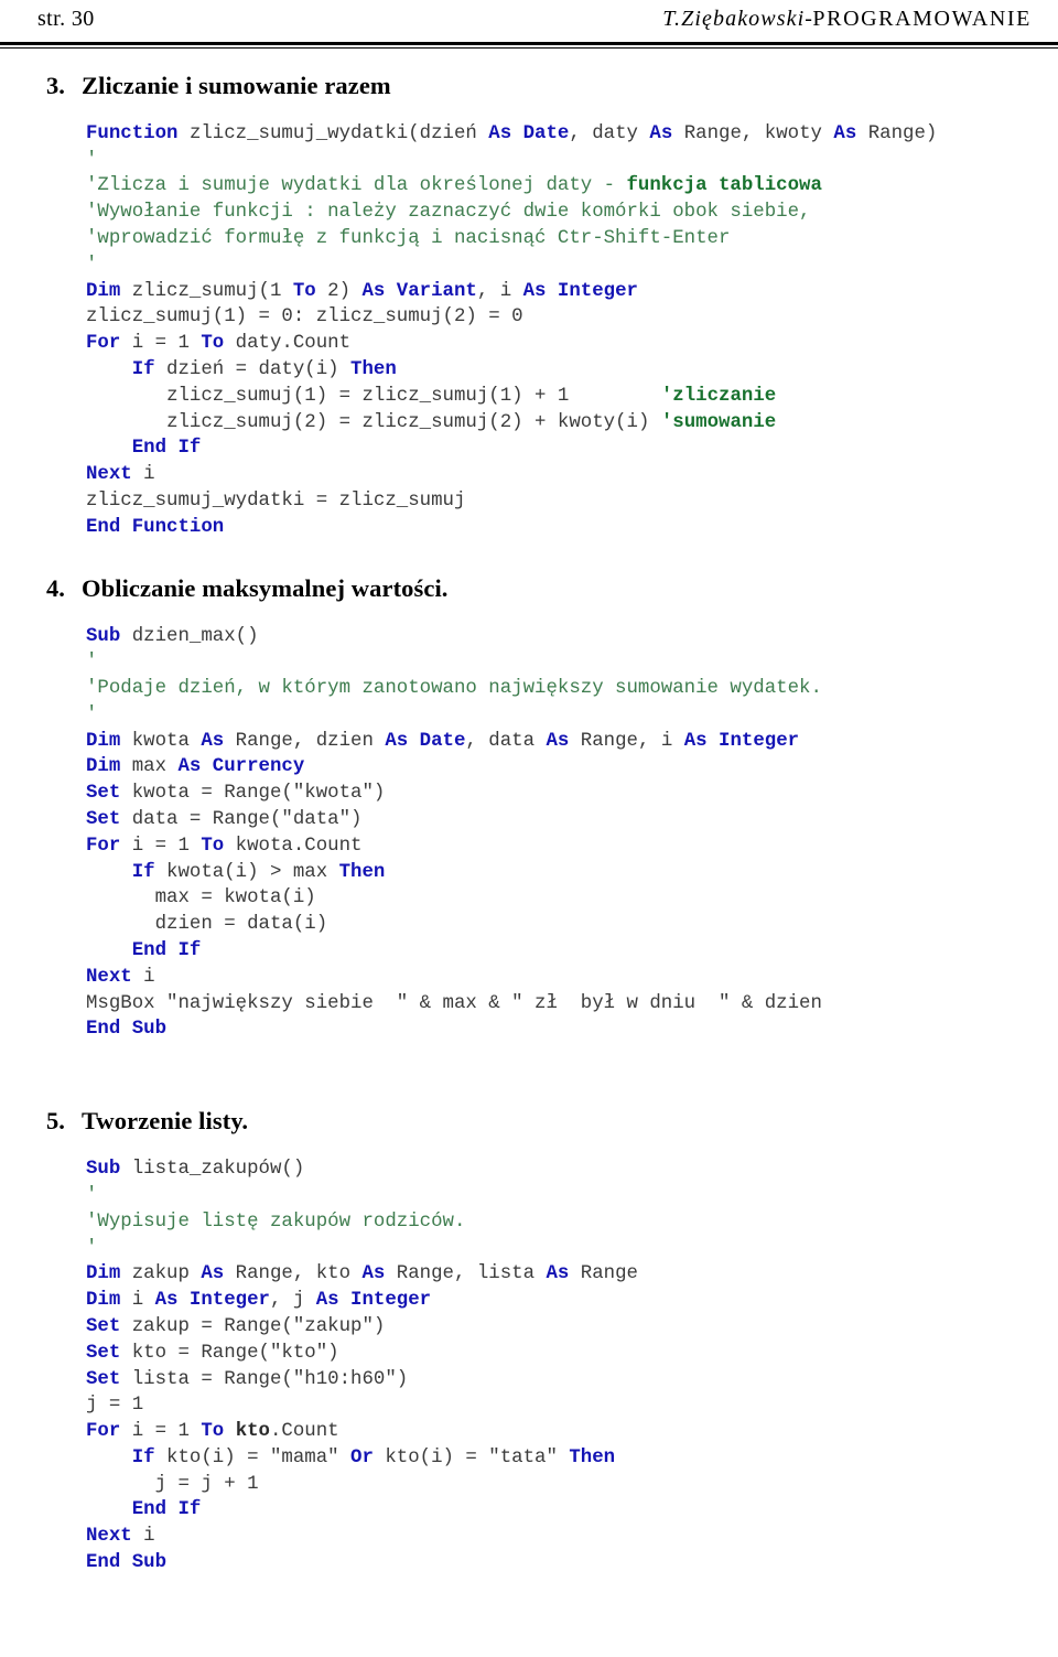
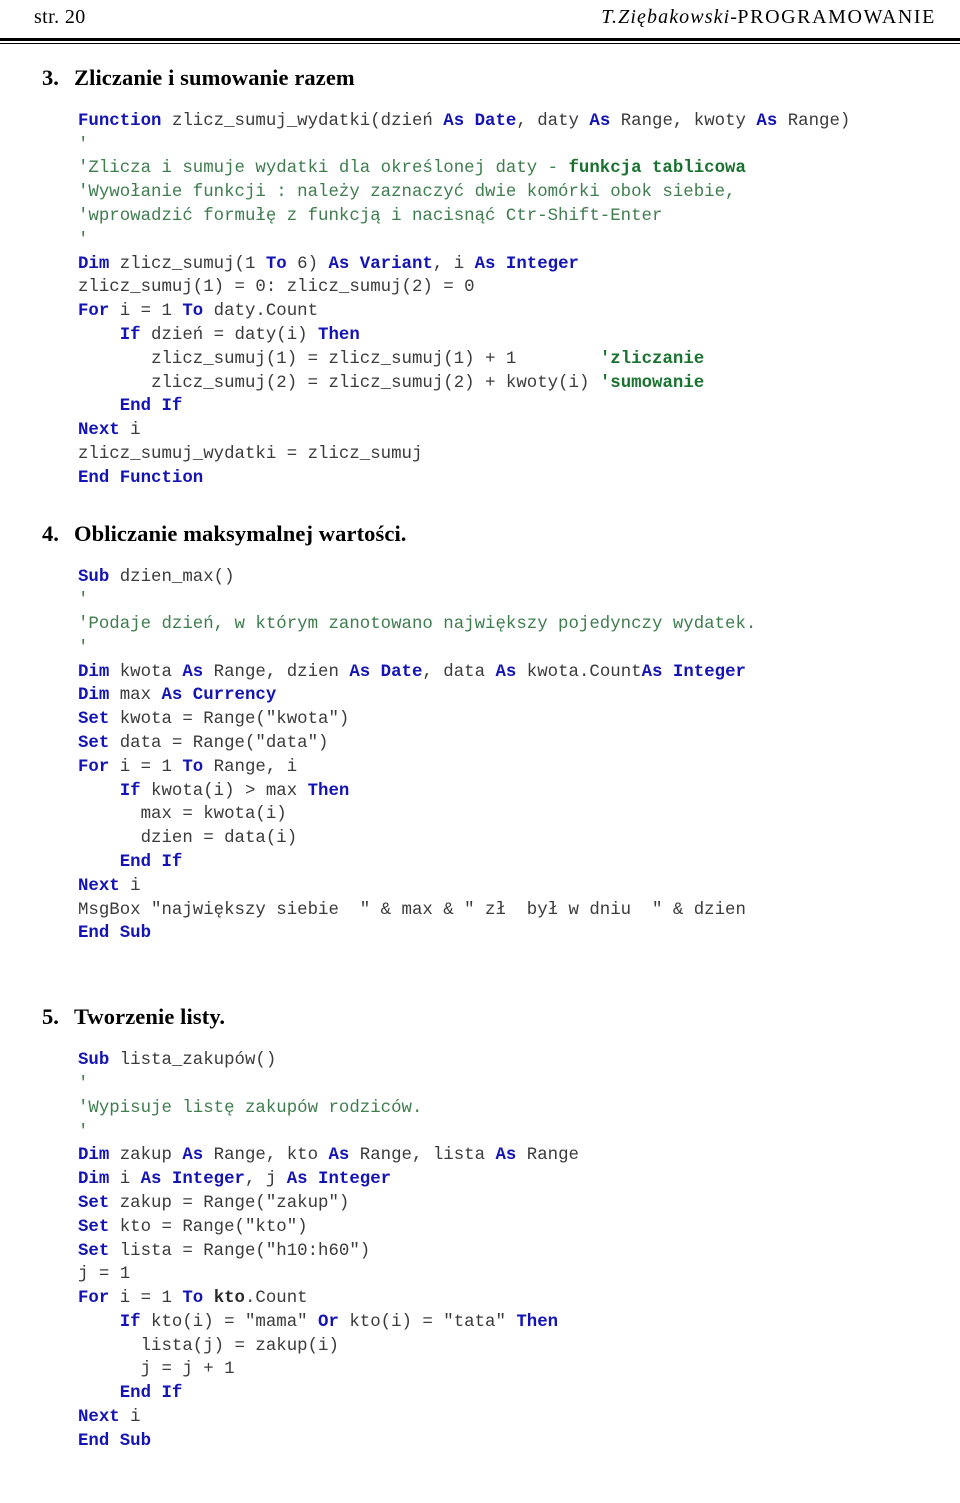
- str. 30
+ str. 20
  T.Ziębakowski-PROGRAMOWANIE
  3.
  Zliczanie i sumowanie razem
  Function zlicz_sumuj_wydatki(dzień As Date, daty As Range, kwoty As Range)
  '
  'Zlicza i sumuje wydatki dla określonej daty - funkcja tablicowa
  'Wywołanie funkcji : należy zaznaczyć dwie komórki obok siebie,
  'wprowadzić formułę z funkcją i nacisnąć Ctr-Shift-Enter
  '
- Dim zlicz_sumuj(1 To 2) As Variant, i As Integer
+ Dim zlicz_sumuj(1 To 6) As Variant, i As Integer
  zlicz_sumuj(1) = 0: zlicz_sumuj(2) = 0
  For i = 1 To daty.Count
  If dzień = daty(i) Then
  zlicz_sumuj(1) = zlicz_sumuj(1) + 1 'zliczanie
  zlicz_sumuj(2) = zlicz_sumuj(2) + kwoty(i) 'sumowanie
  End If
  Next i
  zlicz_sumuj_wydatki = zlicz_sumuj
  End Function
  4.
  Obliczanie maksymalnej wartości.
  Sub dzien_max()
  '
- 'Podaje dzień, w którym zanotowano największy sumowanie wydatek.
+ 'Podaje dzień, w którym zanotowano największy pojedynczy wydatek.
  '
- Dim kwota As Range, dzien As Date, data As Range, i As Integer
+ Dim kwota As Range, dzien As Date, data As kwota.CountAs Integer
  Dim max As Currency
  Set kwota = Range("kwota")
  Set data = Range("data")
- For i = 1 To kwota.Count
+ For i = 1 To Range, i
  If kwota(i) > max Then
  max = kwota(i)
  dzien = data(i)
  End If
  Next i
  MsgBox "największy siebie " & max & " zł był w dniu " & dzien
  End Sub
  5.
  Tworzenie listy.
  Sub lista_zakupów()
  '
  'Wypisuje listę zakupów rodziców.
  '
  Dim zakup As Range, kto As Range, lista As Range
  Dim i As Integer, j As Integer
  Set zakup = Range("zakup")
  Set kto = Range("kto")
  Set lista = Range("h10:h60")
  j = 1
  For i = 1 To kto.Count
  If kto(i) = "mama" Or kto(i) = "tata" Then
+ lista(j) = zakup(i)
  j = j + 1
  End If
  Next i
  End Sub
